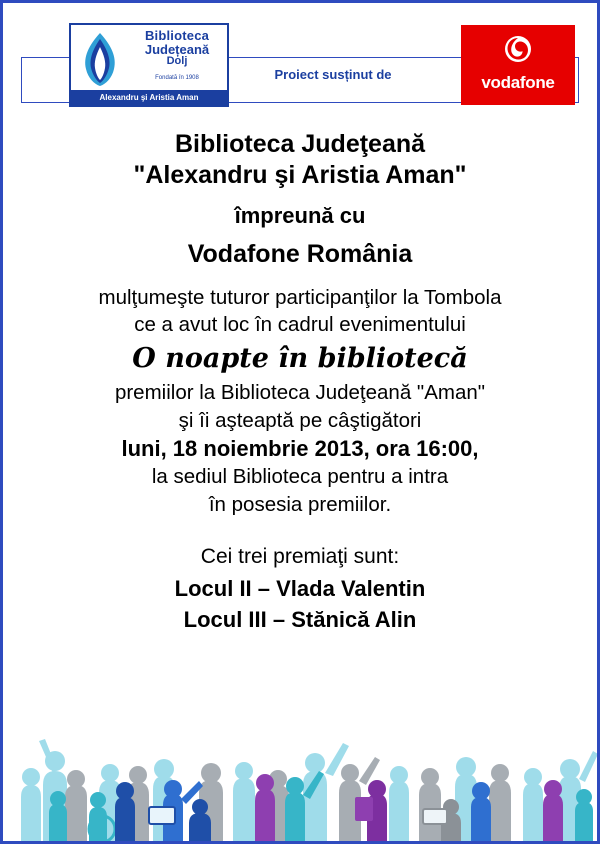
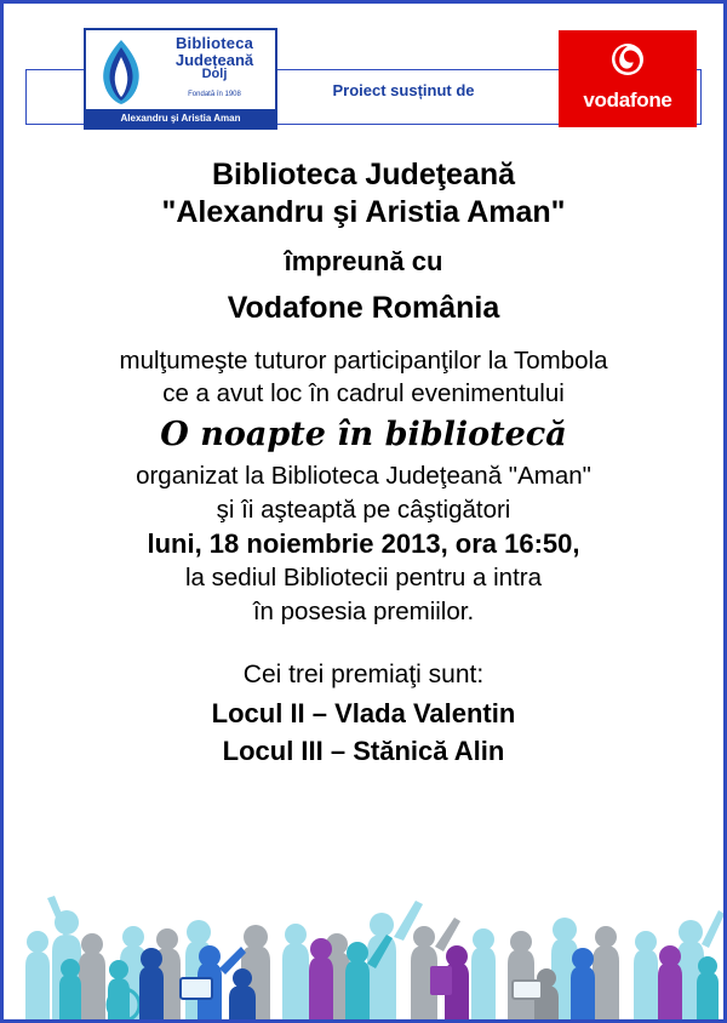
  Biblioteca
  Județeană
  Dolj
  Alexandru şi Aristia Aman
  Proiect susținut de
  vodafone
  Biblioteca Judeţeană
  "Alexandru şi Aristia Aman"
  împreună cu
  Vodafone România
  mulţumeşte tuturor participanţilor la Tombola
  ce a avut loc în cadrul evenimentului
  O noapte în bibliotecă
- premiilor la Biblioteca Judeţeană "Aman"
+ organizat la Biblioteca Judeţeană "Aman"
  şi îi aşteaptă pe câştigători
- luni, 18 noiembrie 2013, ora 16:00,
+ luni, 18 noiembrie 2013, ora 16:50,
- la sediul Biblioteca pentru a intra
+ la sediul Bibliotecii pentru a intra
  în posesia premiilor.
  Cei trei premiaţi sunt:
  Locul II – Vlada Valentin
  Locul III – Stănică Alin
